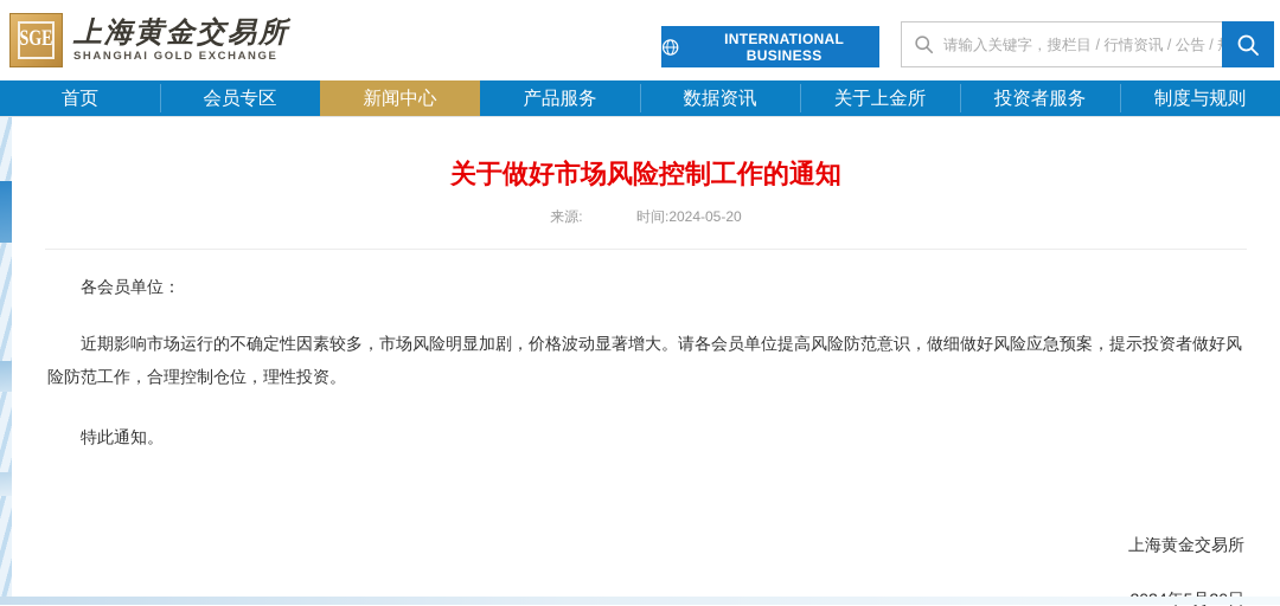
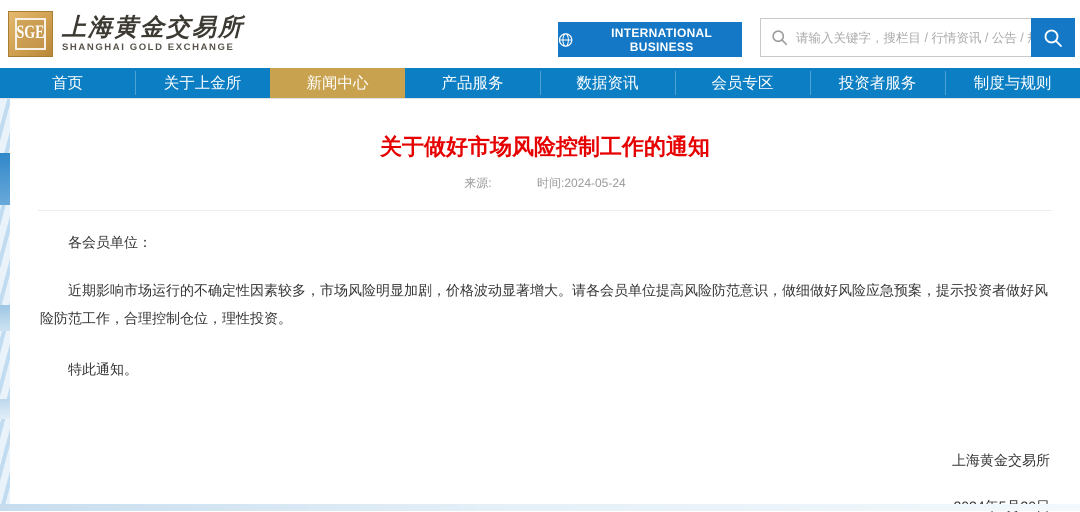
  SGE
  上海黄金交易所
  SHANGHAI GOLD EXCHANGE
  INTERNATIONAL BUSINESS
  请输入关键字，搜栏目 / 行情资讯 / 公告 /
  首页
- 会员专区
+ 关于上金所
  新闻中心
  产品服务
  数据资讯
- 关于上金所
+ 会员专区
  投资者服务
  制度与规则
  关于做好市场风险控制工作的通知
- 来源: 时间:2024-05-20
+ 来源: 时间:2024-05-24
  各会员单位：
  近期影响市场运行的不确定性因素较多，市场风险明显加剧，价格波动显著增大。请各会员单位提高风险防范意识，做细做好风险应急预案，提示投资者做好风险防范工作，合理控制仓位，理性投资。
  特此通知。
  上海黄金交易所
